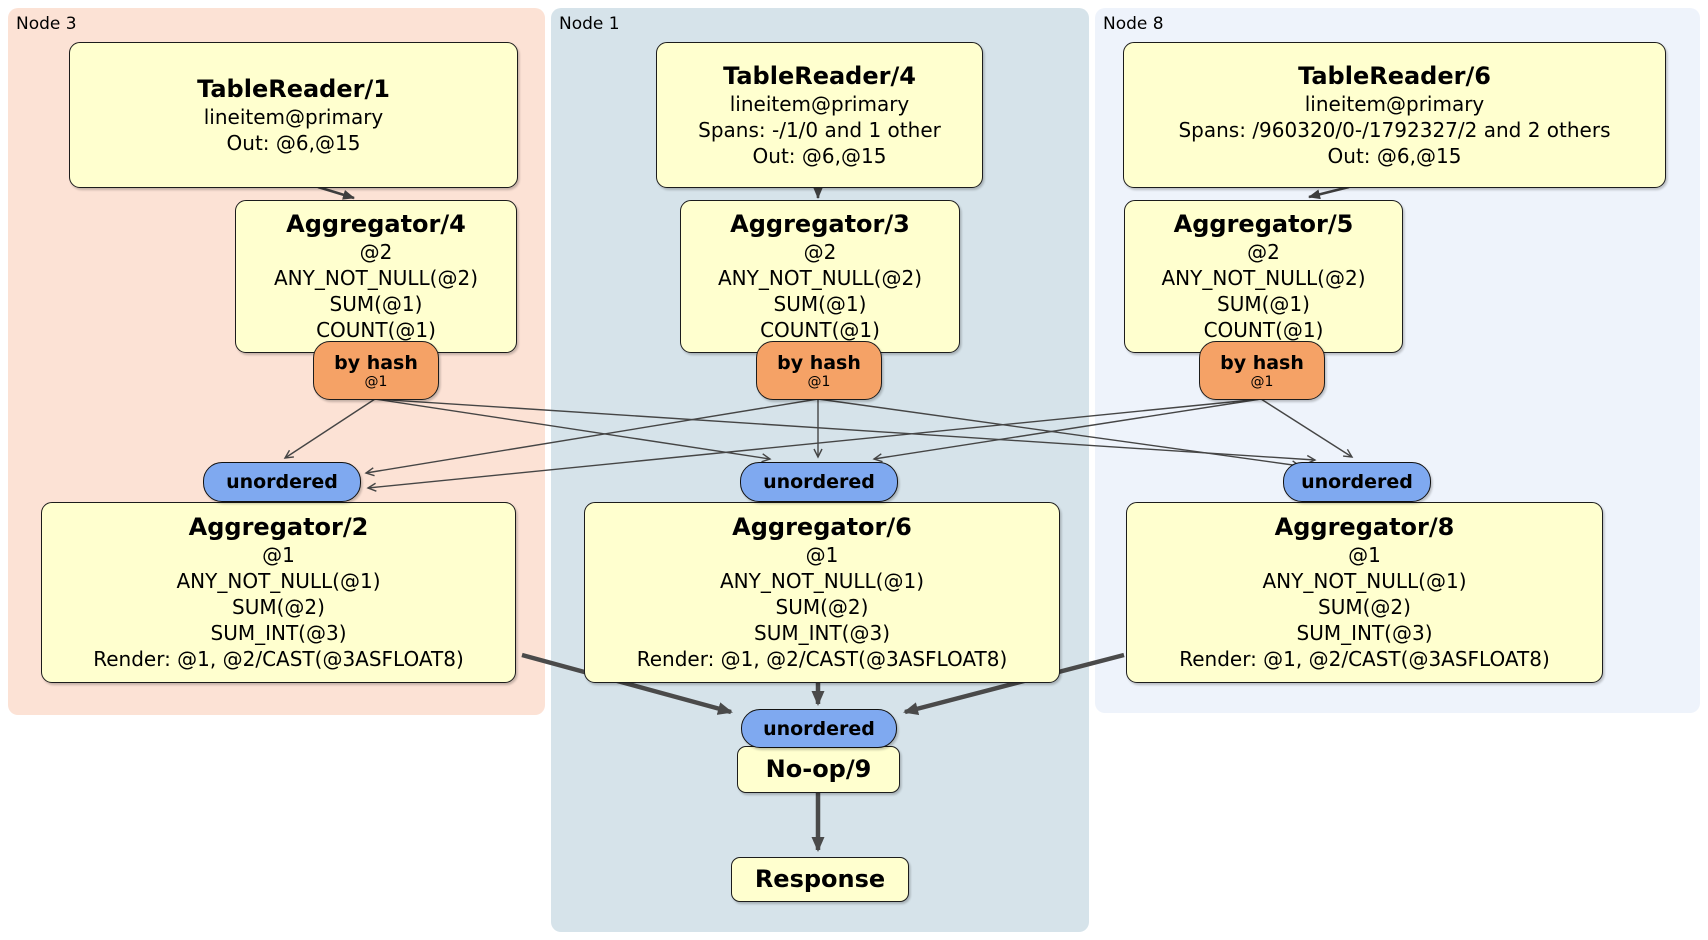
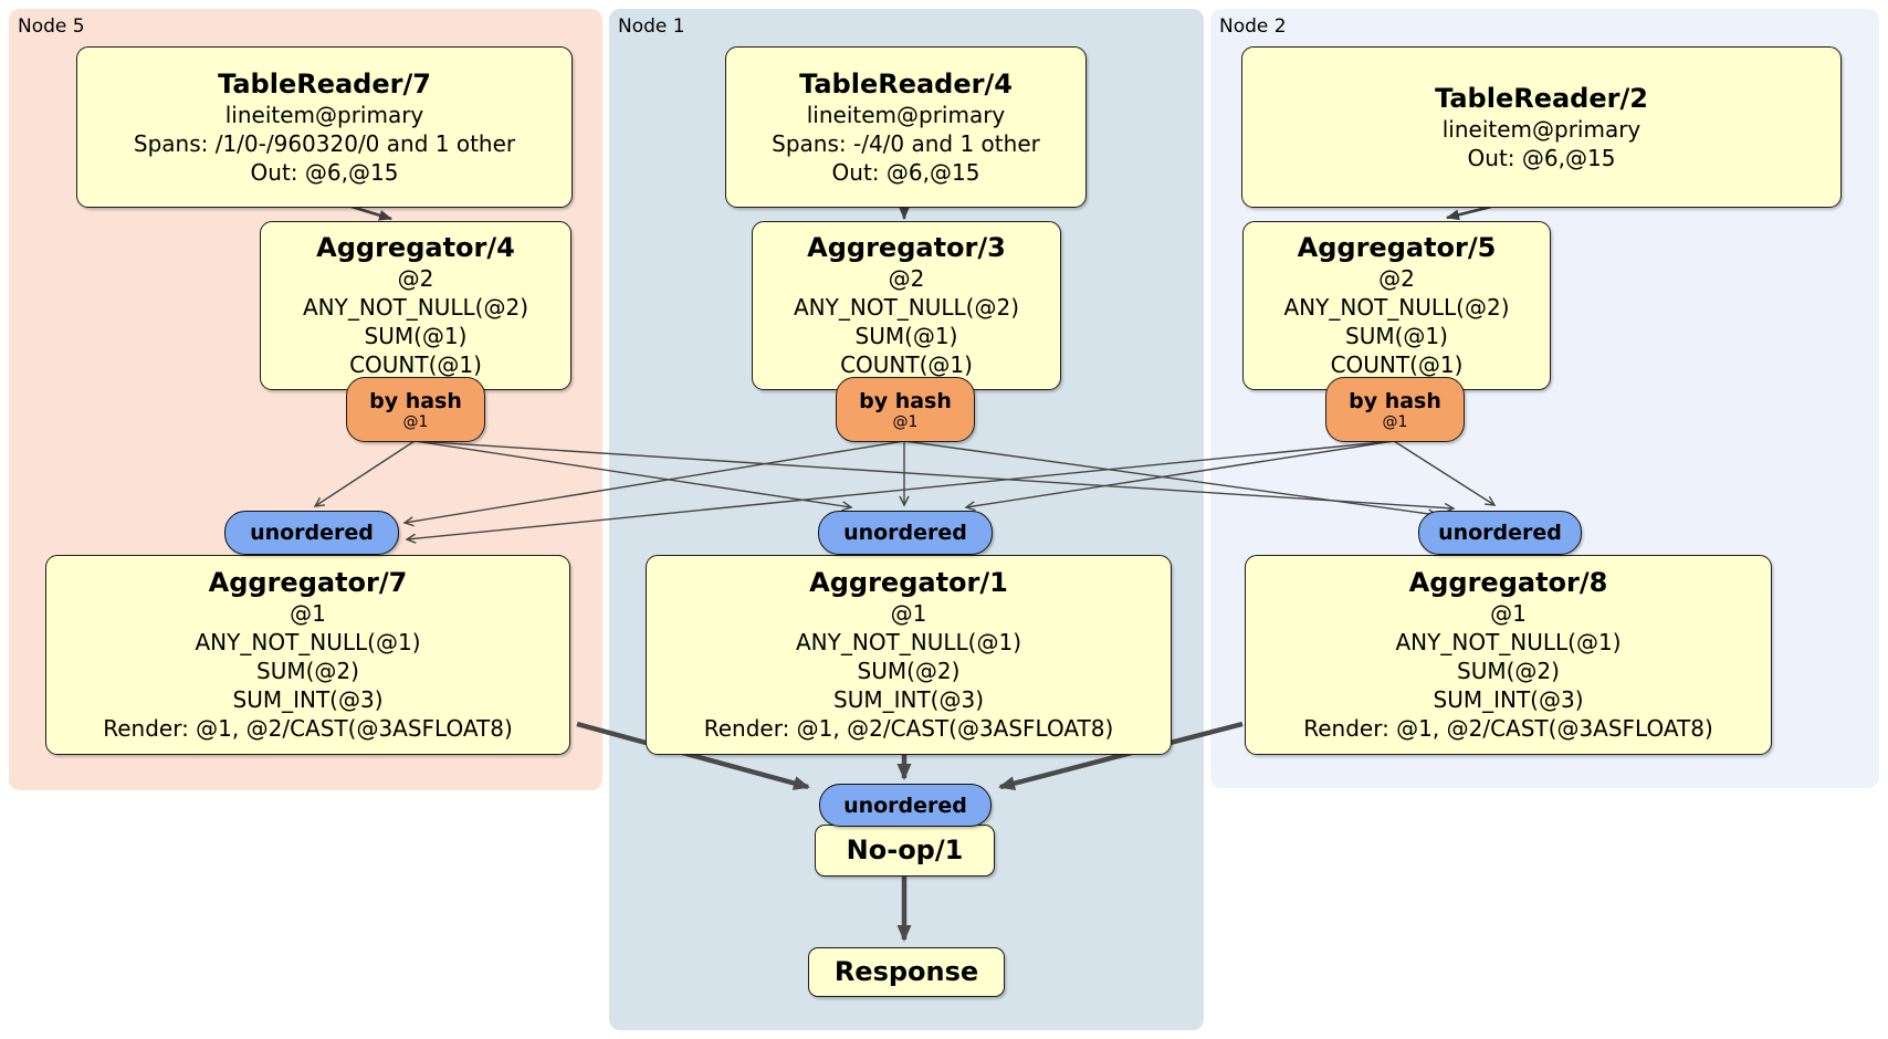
- Node 3
+ Node 5
  Node 1
- Node 8
+ Node 2
- TableReader/1
+ TableReader/7
  lineitem@primary
+ Spans: /1/0-/960320/0 and 1 other
  Out: @6,@15
  TableReader/4
  lineitem@primary
- Spans: -/1/0 and 1 other
+ Spans: -/4/0 and 1 other
  Out: @6,@15
- TableReader/6
+ TableReader/2
  lineitem@primary
- Spans: /960320/0-/1792327/2 and 2 others
  Out: @6,@15
  Aggregator/4
  @2
  ANY_NOT_NULL(@2)
  SUM(@1)
  COUNT(@1)
  Aggregator/3
  @2
  ANY_NOT_NULL(@2)
  SUM(@1)
  COUNT(@1)
  Aggregator/5
  @2
  ANY_NOT_NULL(@2)
  SUM(@1)
  COUNT(@1)
  by hash
  @1
  by hash
  @1
  by hash
  @1
  unordered
  unordered
  unordered
- Aggregator/2
+ Aggregator/7
  @1
  ANY_NOT_NULL(@1)
  SUM(@2)
  SUM_INT(@3)
  Render: @1, @2/CAST(@3ASFLOAT8)
- Aggregator/6
+ Aggregator/1
  @1
  ANY_NOT_NULL(@1)
  SUM(@2)
  SUM_INT(@3)
  Render: @1, @2/CAST(@3ASFLOAT8)
  Aggregator/8
  @1
  ANY_NOT_NULL(@1)
  SUM(@2)
  SUM_INT(@3)
  Render: @1, @2/CAST(@3ASFLOAT8)
  unordered
- No-op/9
+ No-op/1
  Response
